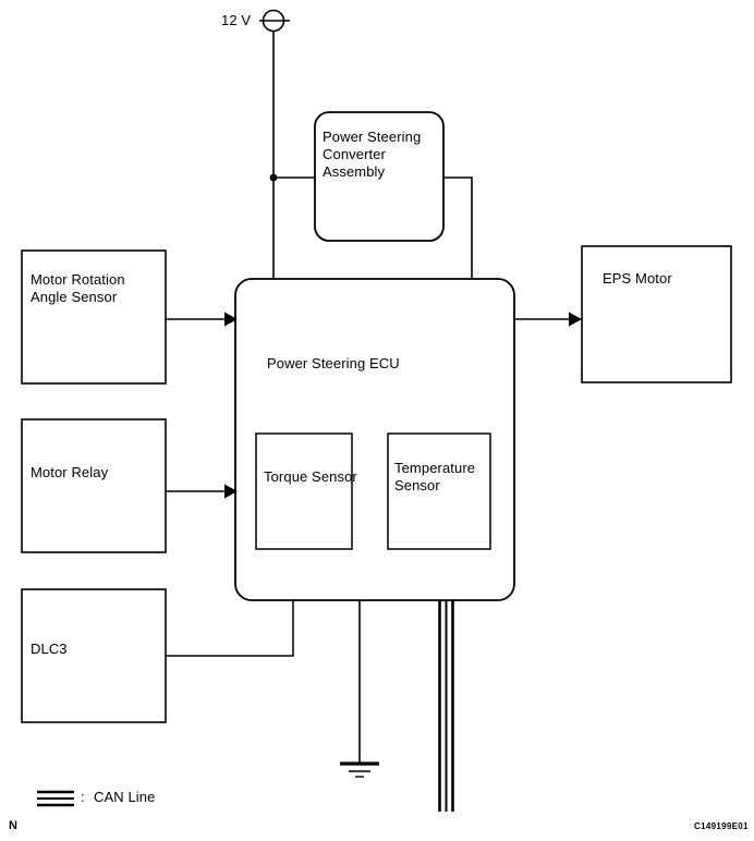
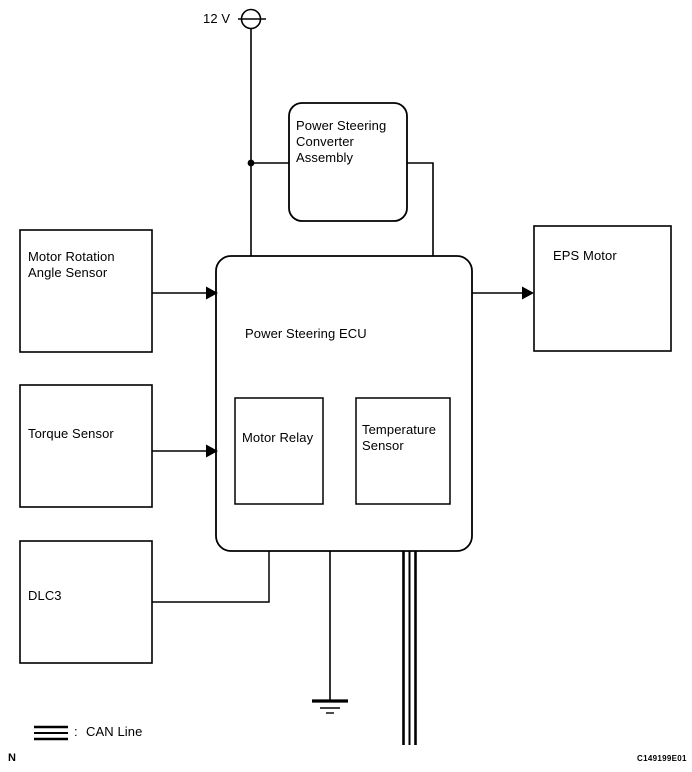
  12 V
  Power Steering
  Converter
  Assembly
  Motor Rotation
  Angle Sensor
- Motor Relay
+ Torque Sensor
  DLC3
  Power Steering ECU
  EPS Motor
- Torque Sensor
+ Motor Relay
  Temperature
  Sensor
  :
  CAN Line
  N
  C149199E01
